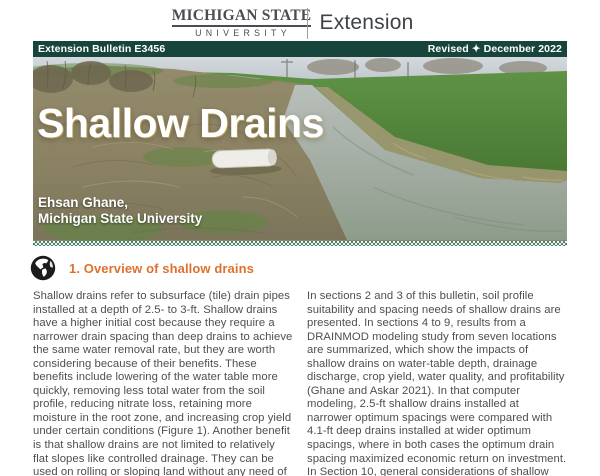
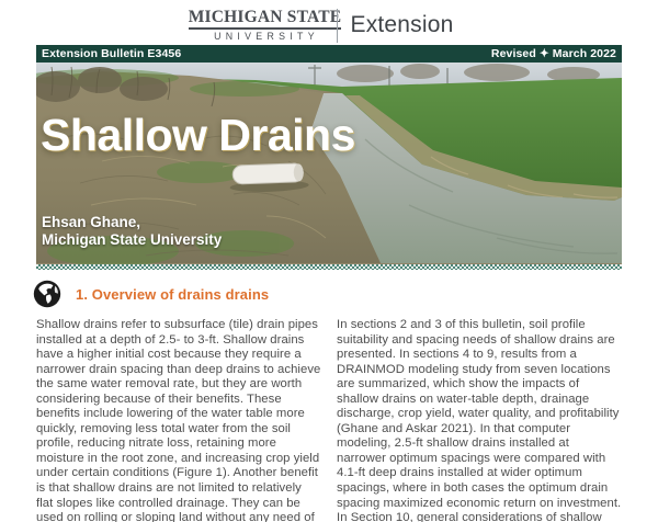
  MICHIGAN STATE
  UNIVERSITY
  Extension
  Extension Bulletin E3456
- Revised ✦ December 2022
+ Revised ✦ March 2022
  Shallow Drains
  Ehsan Ghane,
  Michigan State University
- 1. Overview of shallow drains
+ 1. Overview of drains drains
  Shallow drains refer to subsurface (tile) drain pipes installed at a depth of 2.5- to 3-ft. Shallow drains have a higher initial cost because they require a narrower drain spacing than deep drains to achieve the same water removal rate, but they are worth considering because of their benefits. These benefits include lowering of the water table more quickly, removing less total water from the soil profile, reducing nitrate loss, retaining more moisture in the root zone, and increasing crop yield under certain conditions (Figure 1). Another benefit is that shallow drains are not limited to relatively flat slopes like controlled drainage. They can be used on rolling or sloping land without any need of
  In sections 2 and 3 of this bulletin, soil profile suitability and spacing needs of shallow drains are presented. In sections 4 to 9, results from a DRAINMOD modeling study from seven locations are summarized, which show the impacts of shallow drains on water-table depth, drainage discharge, crop yield, water quality, and profitability (Ghane and Askar 2021). In that computer modeling, 2.5-ft shallow drains installed at narrower optimum spacings were compared with 4.1-ft deep drains installed at wider optimum spacings, where in both cases the optimum drain spacing maximized economic return on investment. In Section 10, general considerations of shallow
